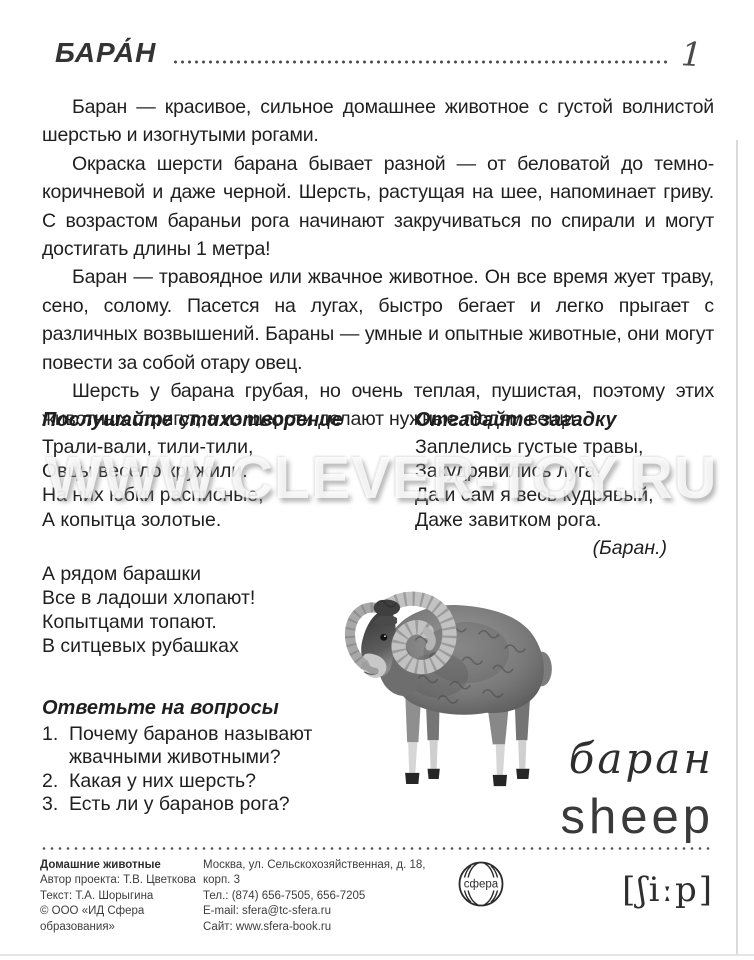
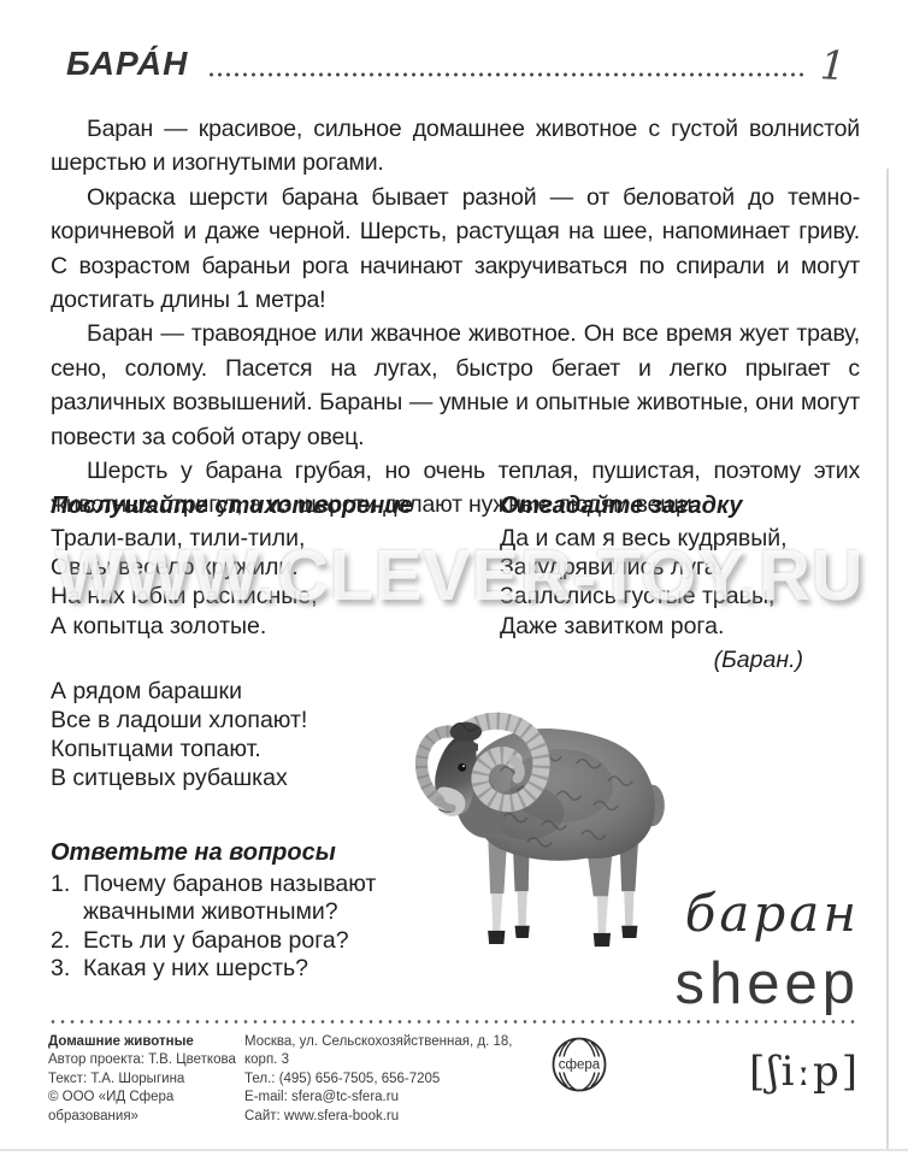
  БАРА́Н
  Баран — красивое, сильное домашнее животное с густой волнистой шерстью и изогнутыми рогами.
  Окраска шерсти барана бывает разной — от беловатой до темно-коричневой и даже черной. Шерсть, растущая на шее, напоминает гриву. С возрастом бараньи рога начинают закручиваться по спирали и могут достигать длины 1 метра!
  Баран — травоядное или жвачное животное. Он все время жует траву, сено, солому. Пасется на лугах, быстро бегает и легко прыгает с различных возвышений. Бараны — умные и опытные животные, они могут повести за собой отару овец.
  Шерсть у барана грубая, но очень теплая, пушистая, поэтому этих животных стригут, а из шерсти делают нужные людям вещи.
  Послушайте стихотворение
  Трали-вали, тили-тили,
  Овцы весело кружили.
  На них юбки расписные,
  А копытца золотые.
  А рядом барашки
  Все в ладоши хлопают!
  Копытцами топают.
  В ситцевых рубашках
  Ответьте на вопросы
  1.
  Почему баранов называют жвачными животными?
  2.
- Какая у них шерсть?
+ Есть ли у баранов рога?
  3.
- Есть ли у баранов рога?
+ Какая у них шерсть?
  Отгадайте загадку
- Заплелись густые травы,
+ Да и сам я весь кудрявый,
  Закудрявились луга.
- Да и сам я весь кудрявый,
+ Заплелись густые травы,
  Даже завитком рога.
  (Баран.)
  баран
  sheep
  [ʃiːp]
  WWW.CLEVER-TOY.RU
  Домашние животные
  Автор проекта: Т.В. Цветкова
  Текст: Т.А. Шорыгина
  © ООО «ИД Сфера образования»
  Москва, ул. Сельскохозяйственная, д. 18, корп. 3
- Тел.: (874) 656-7505, 656-7205
+ Тел.: (495) 656-7505, 656-7205
  E-mail: sfera@tc-sfera.ru
  Сайт: www.sfera-book.ru
  сфера
